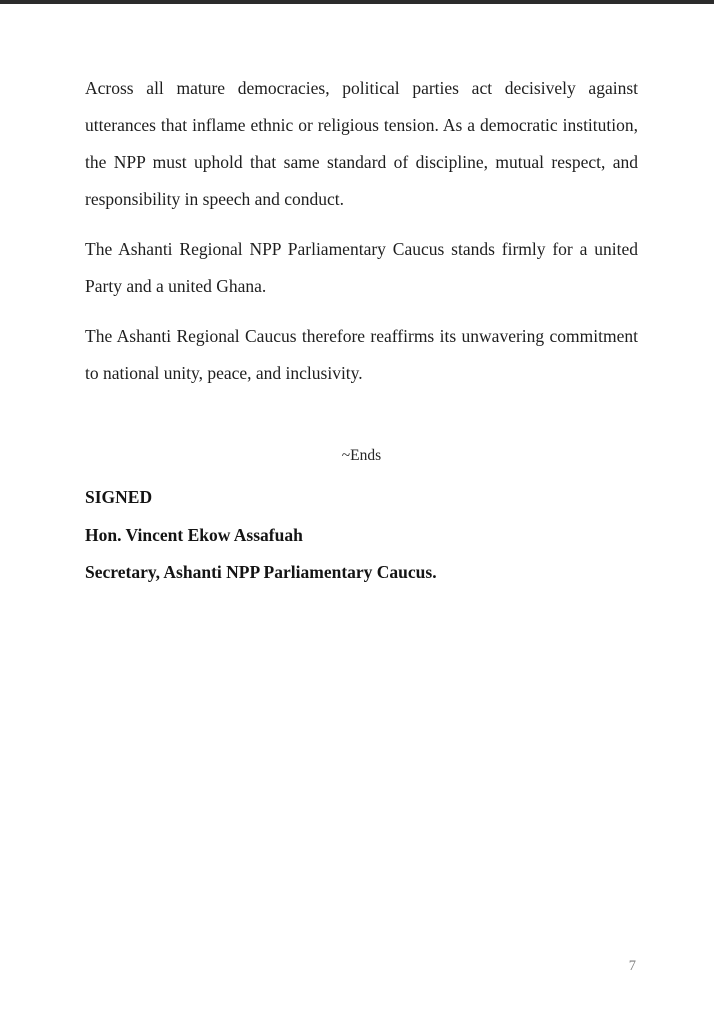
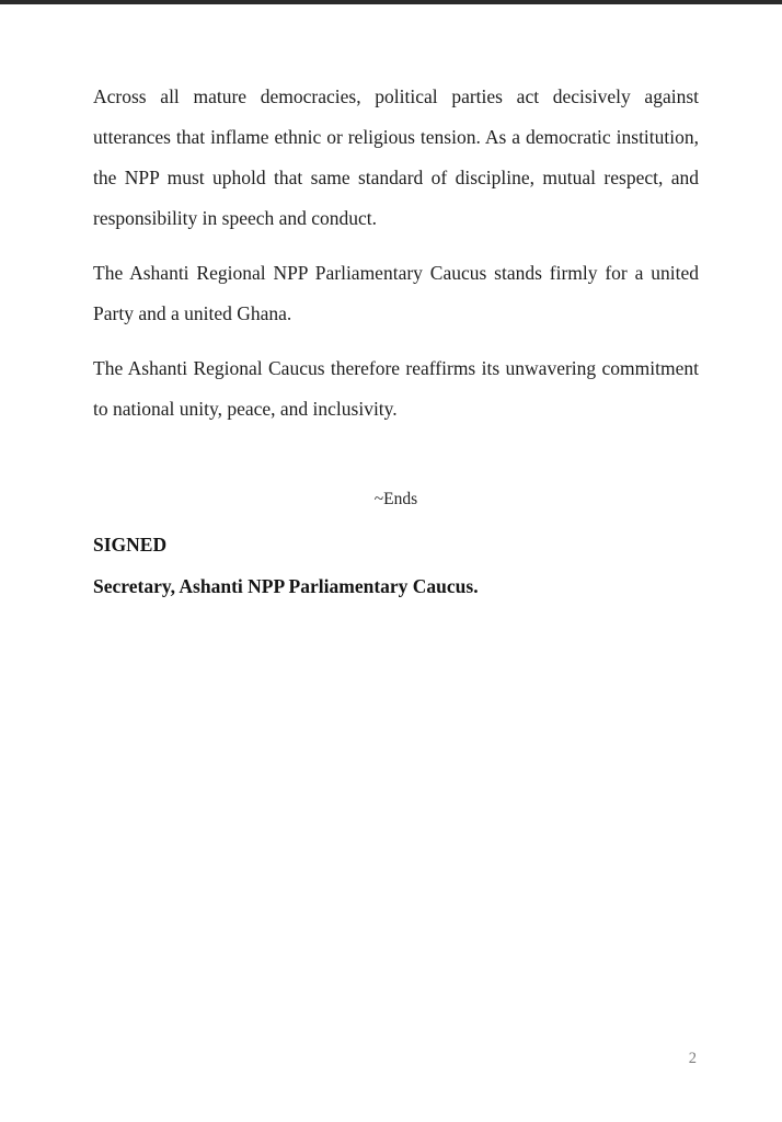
  Across all mature democracies, political parties act decisively against utterances that inflame ethnic or religious tension. As a democratic institution, the NPP must uphold that same standard of discipline, mutual respect, and responsibility in speech and conduct.
  The Ashanti Regional NPP Parliamentary Caucus stands firmly for a united Party and a united Ghana.
  The Ashanti Regional Caucus therefore reaffirms its unwavering commitment to national unity, peace, and inclusivity.
  ~Ends
  SIGNED
- Hon. Vincent Ekow Assafuah
  Secretary, Ashanti NPP Parliamentary Caucus.
- 7
+ 2
